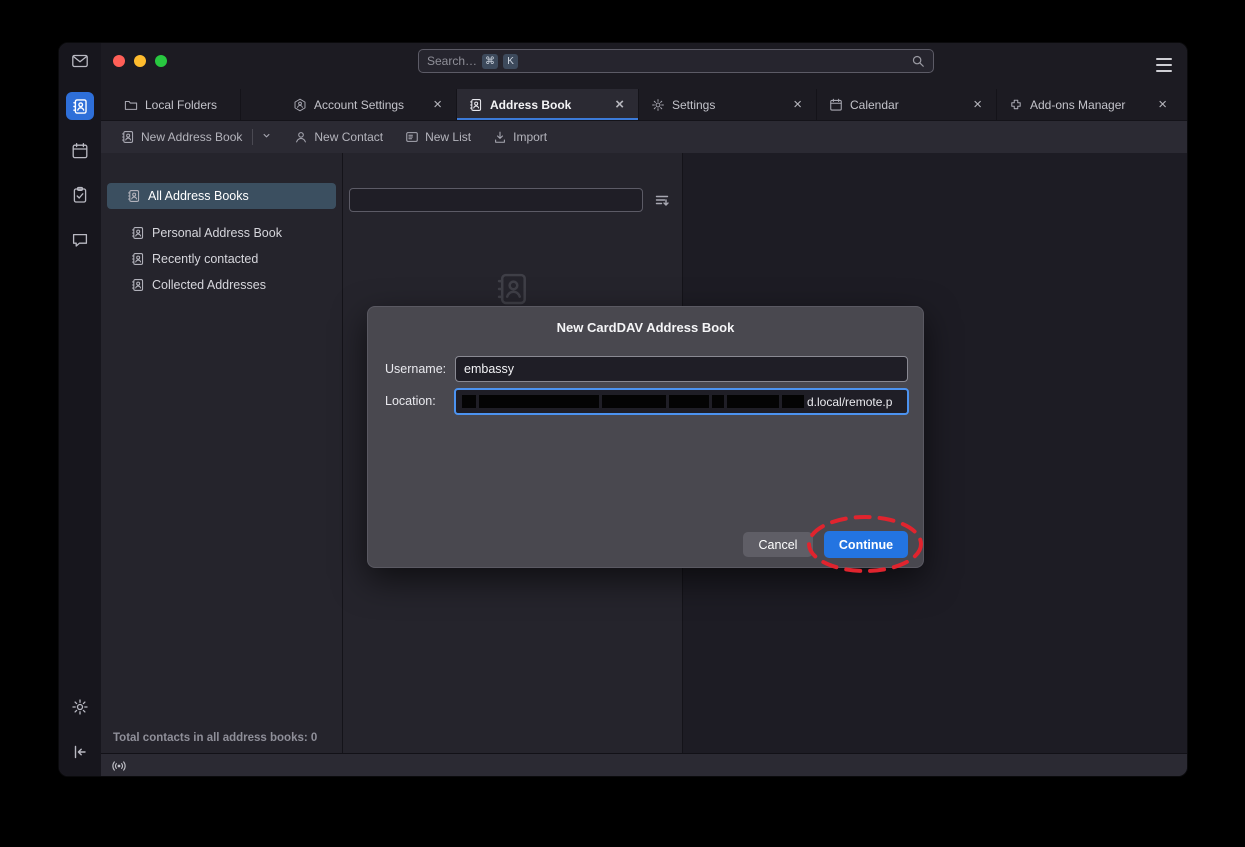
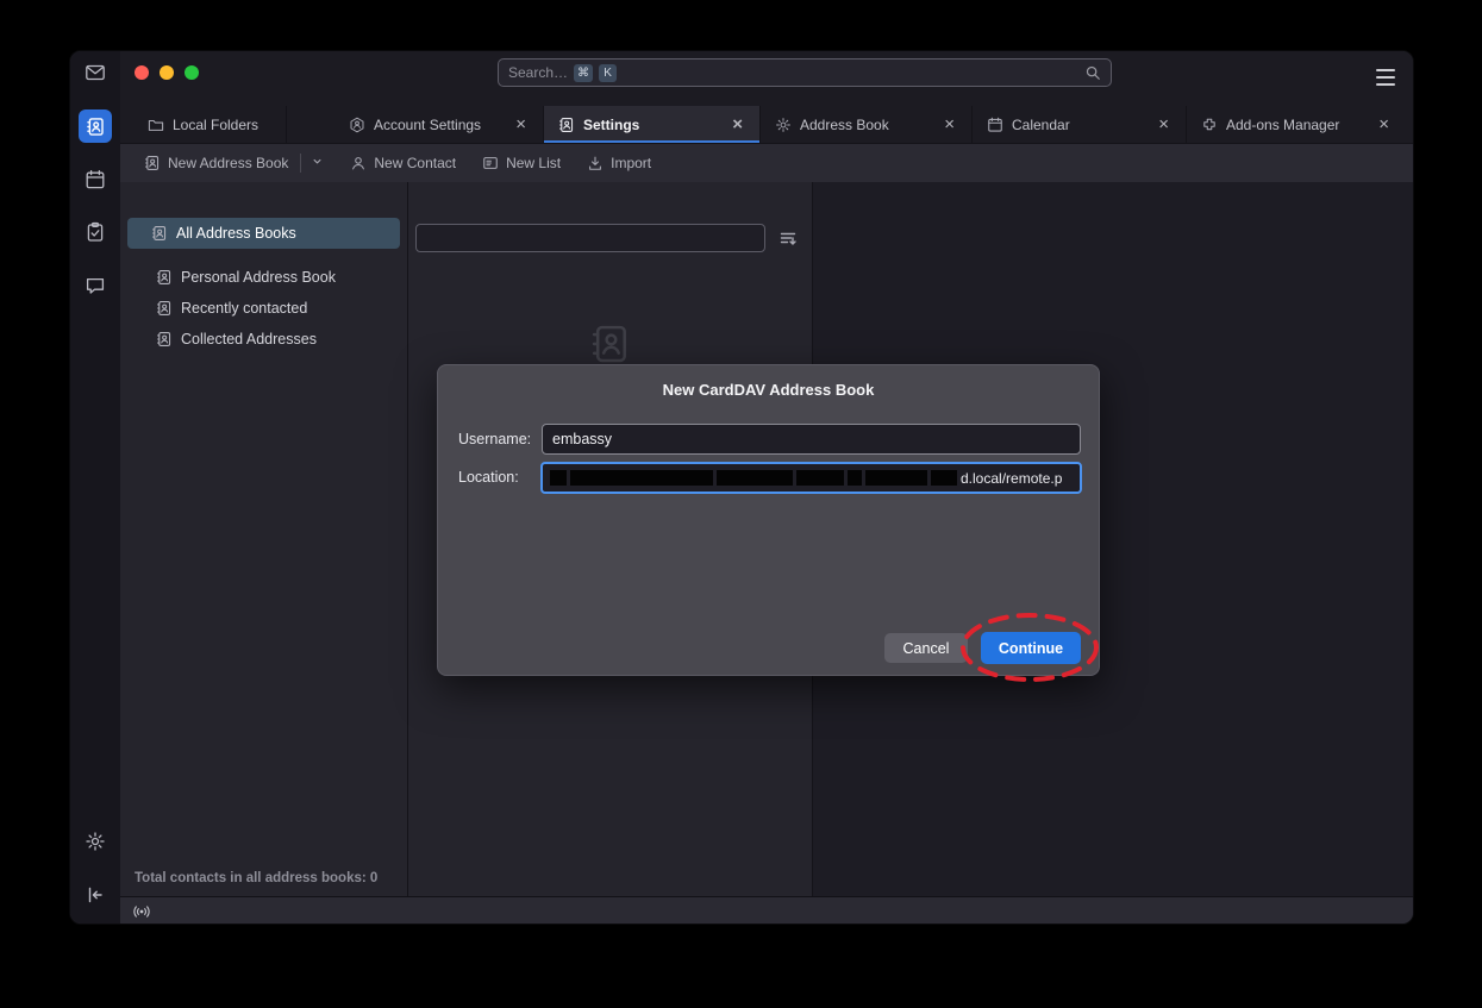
  Search…
  ⌘
  K
  Local Folders
  Account Settings
  ×
- Address Book
+ Settings
  ×
- Settings
+ Address Book
  ×
  Calendar
  ×
  Add-ons Manager
  ×
  New Address Book
  New Contact
  New List
  Import
  All Address Books
  Personal Address Book
  Recently contacted
  Collected Addresses
  Total contacts in all address books: 0
  New CardDAV Address Book
  Username:
  embassy
  Location:
  d.local/remote.p
  Cancel
  Continue
